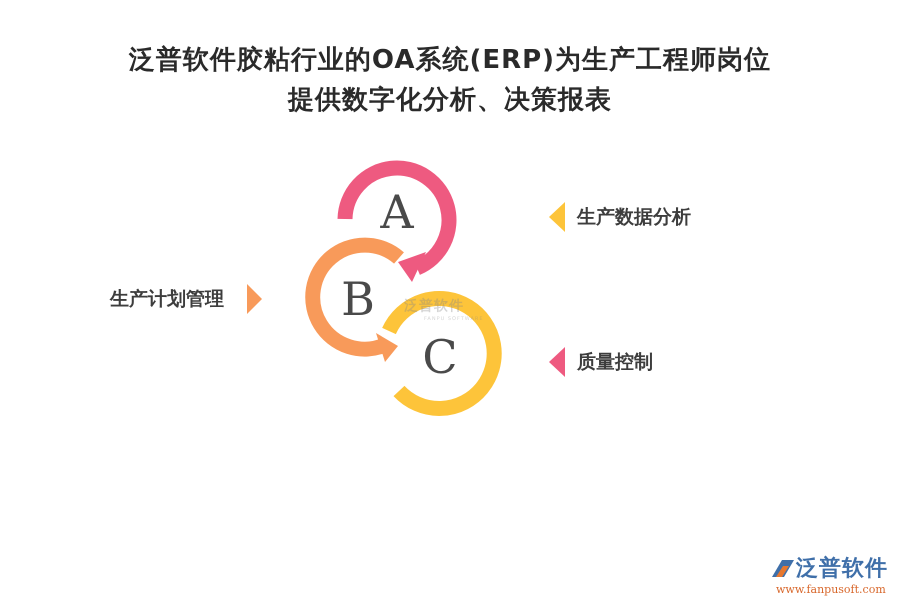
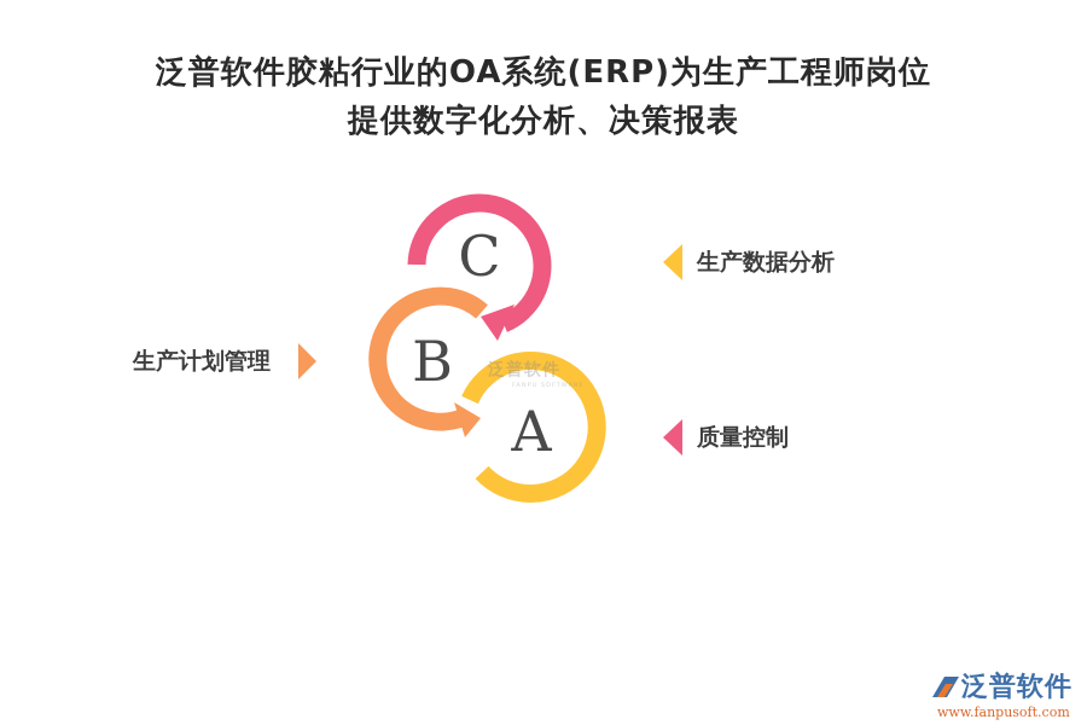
  泛普软件胶粘行业的OA系统(ERP)为生产工程师岗位
  提供数字化分析、决策报表
- A
+ C
  B
- C
+ A
  泛普软件
  生产数据分析
  生产计划管理
  质量控制
  泛普软件
  www.fanpusoft.com
